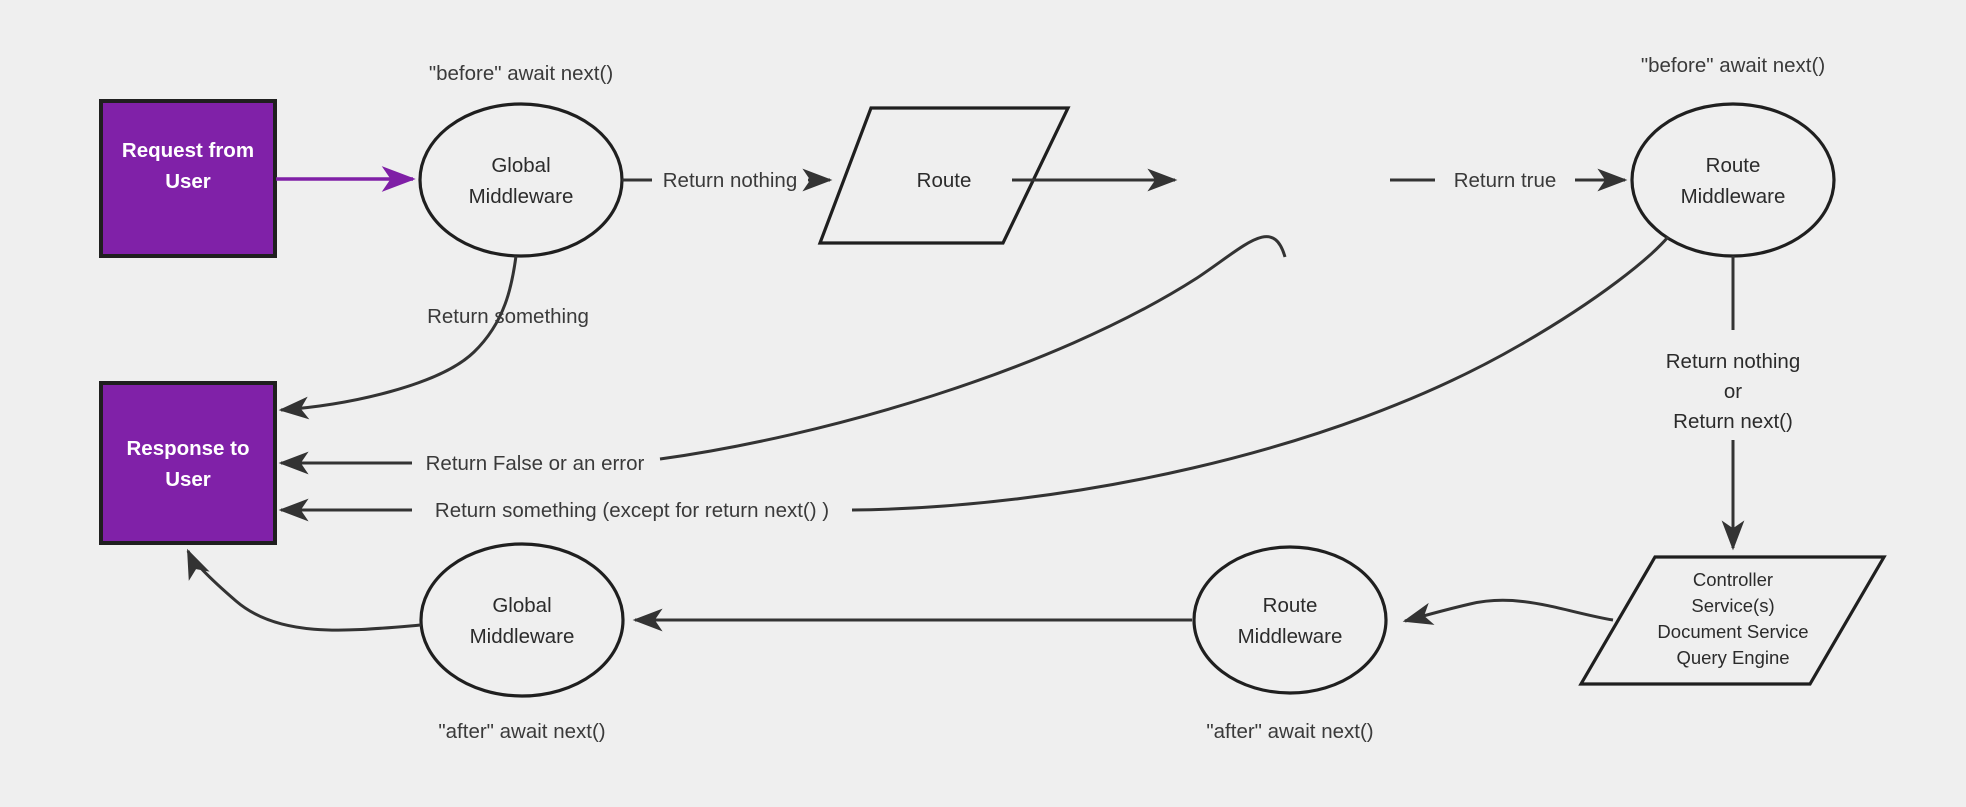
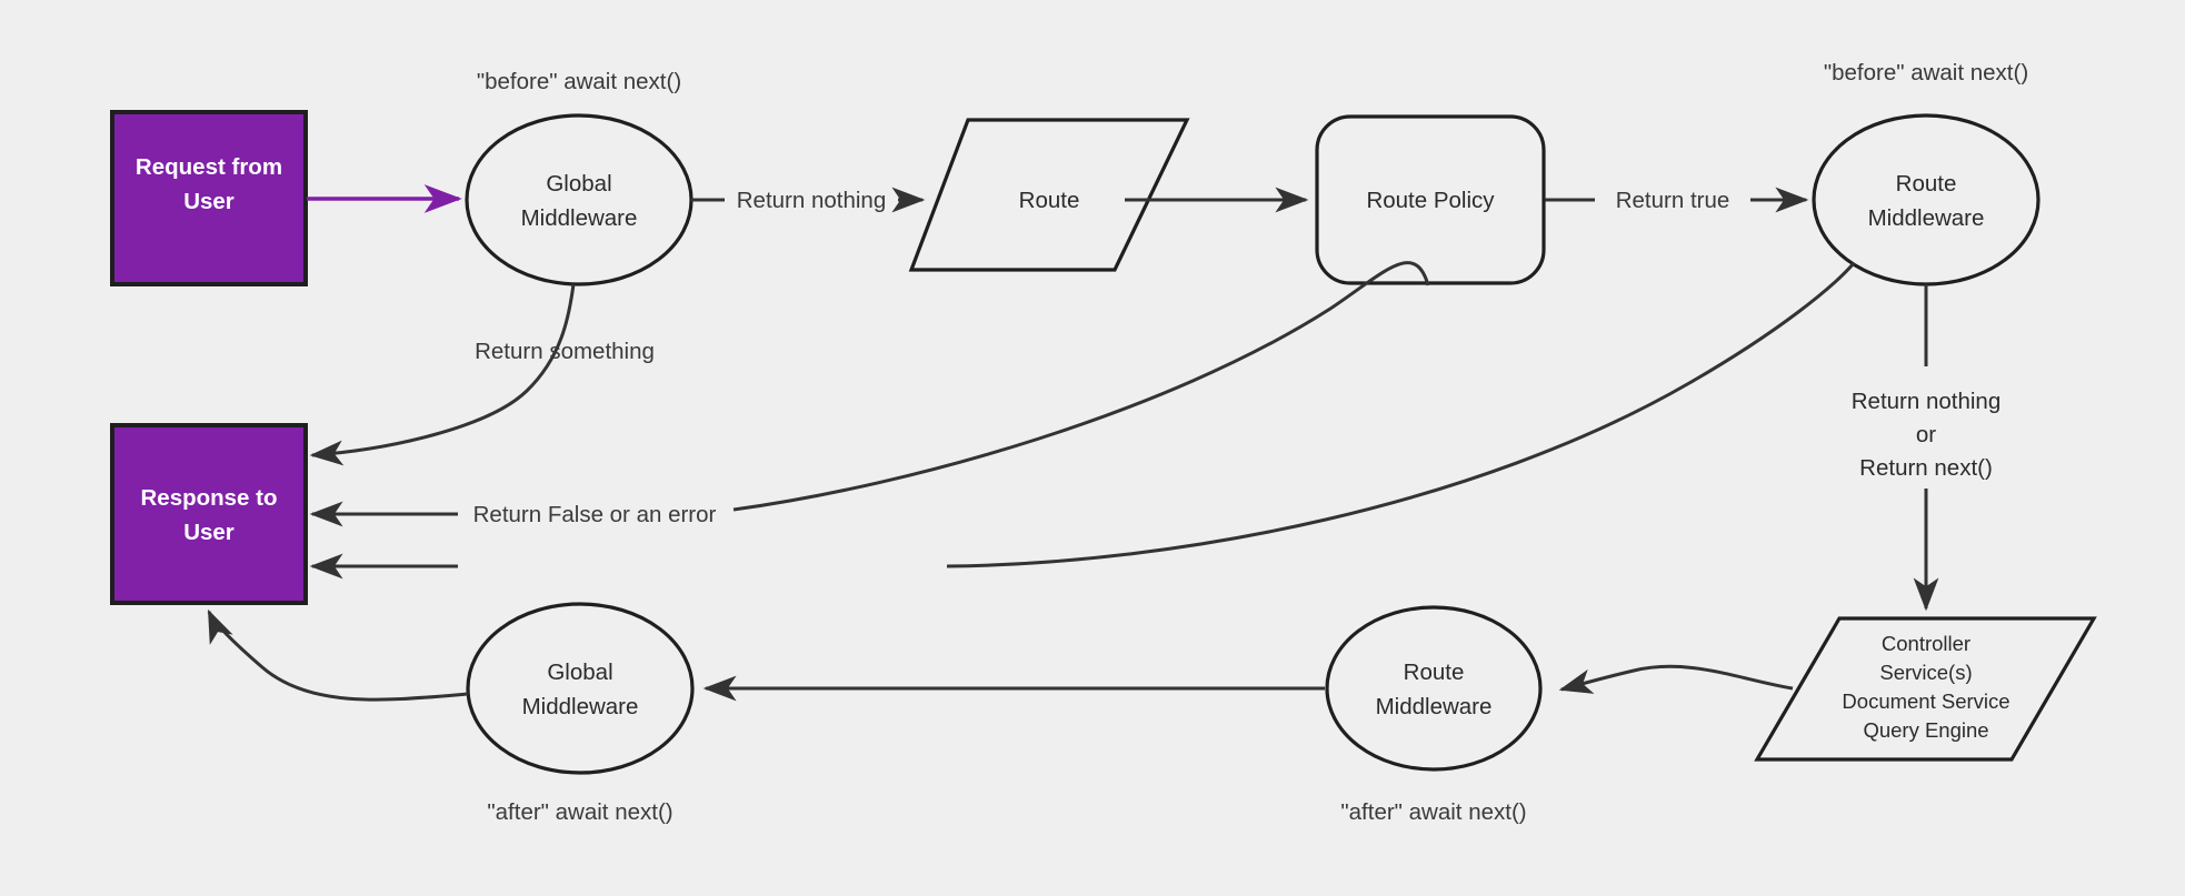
  Request from
  User
  "before" await next()
  Global
  Middleware
  Return nothing
  Route
+ Route Policy
  Return true
  "before" await next()
  Route
  Middleware
  Return something
  Response to
  User
  Return False or an error
- Return something (except for return next() )
  Return nothing
  or
  Return next()
  Controller
  Service(s)
  Document Service
  Query Engine
  Route
  Middleware
  "after" await next()
  Global
  Middleware
  "after" await next()
